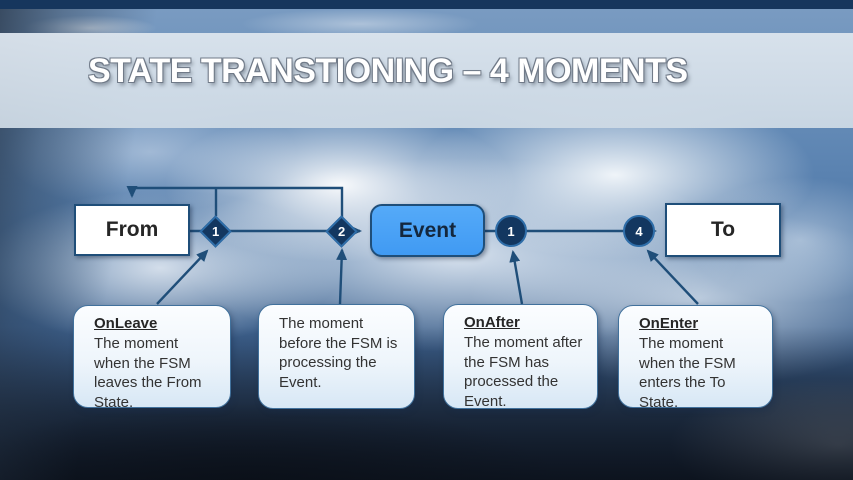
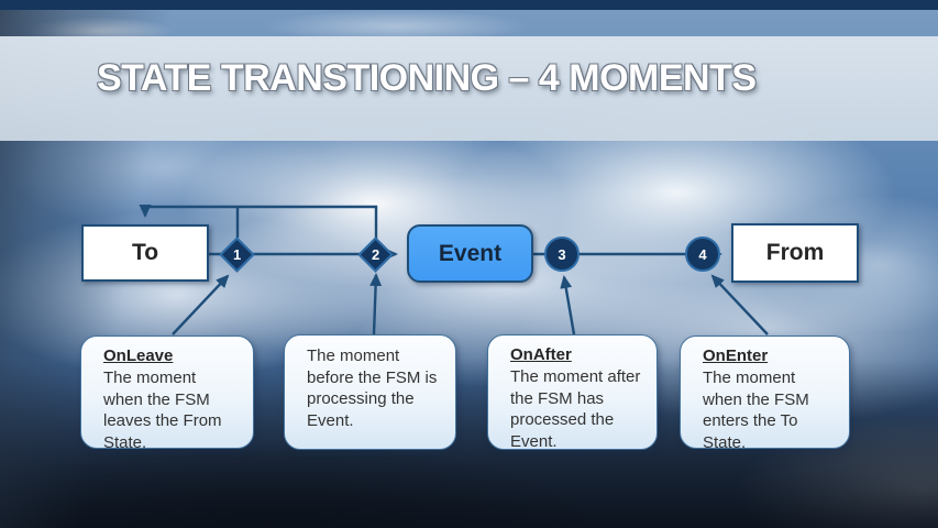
  STATE TRANSTIONING – 4 MOMENTS
- From
+ To
  Event
- To
+ From
- 1
+ 3
  4
  OnLeave
  The moment
  when the FSM
  leaves the From
  State.
  The moment
  before the FSM is
  processing the
  Event.
  OnAfter
  The moment after
  the FSM has
  processed the
  Event.
  OnEnter
  The moment
  when the FSM
  enters the To
  State.
